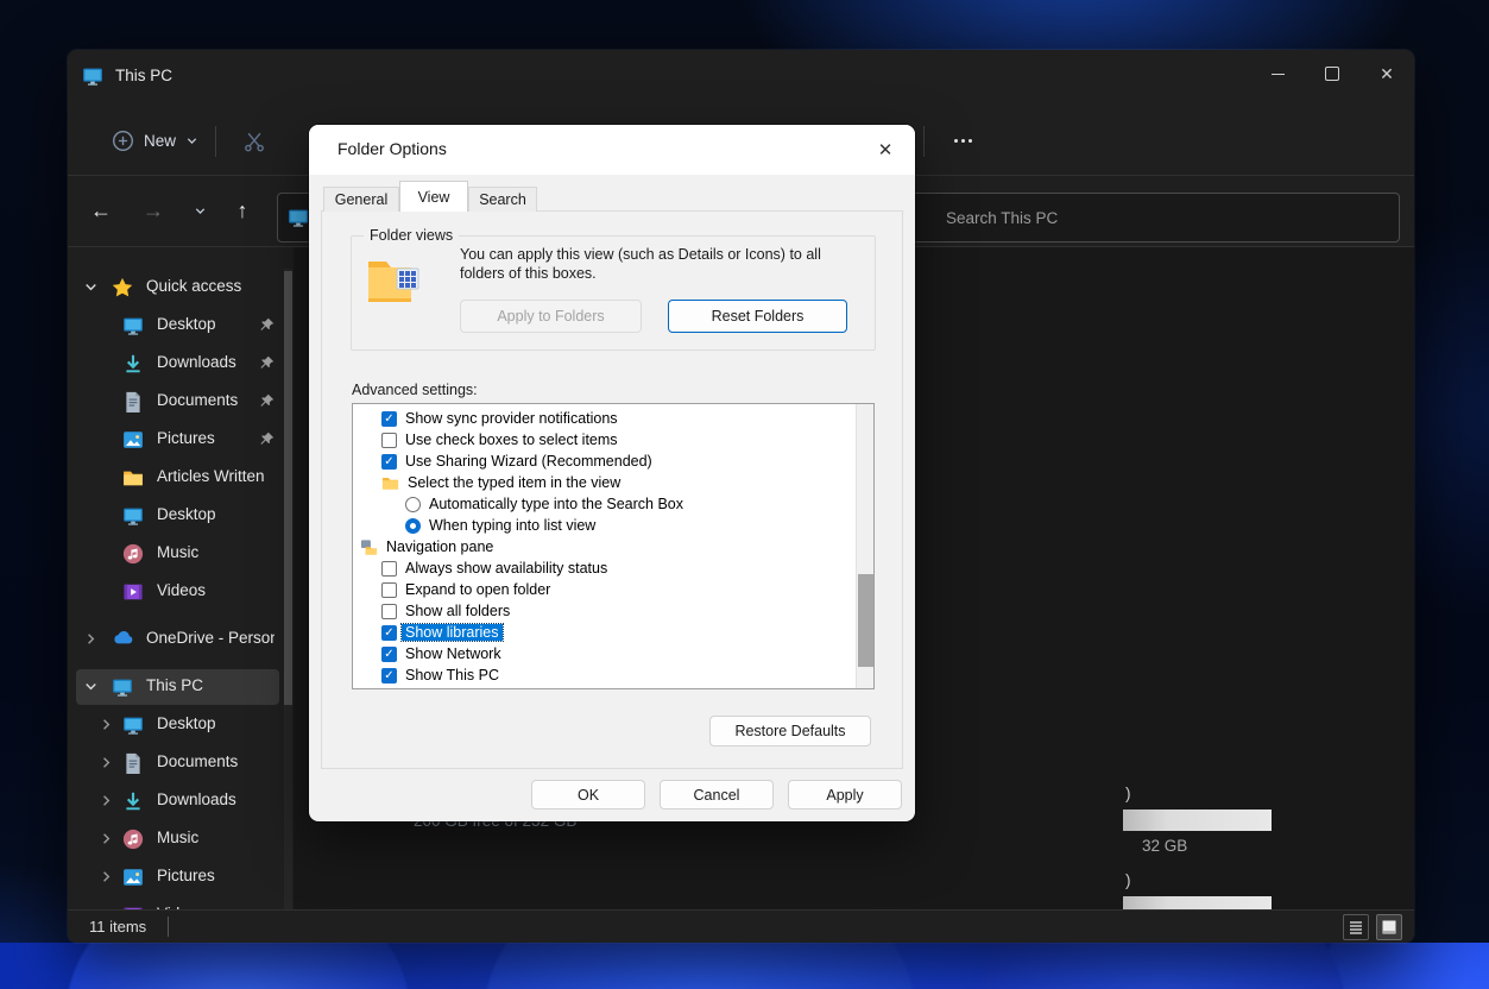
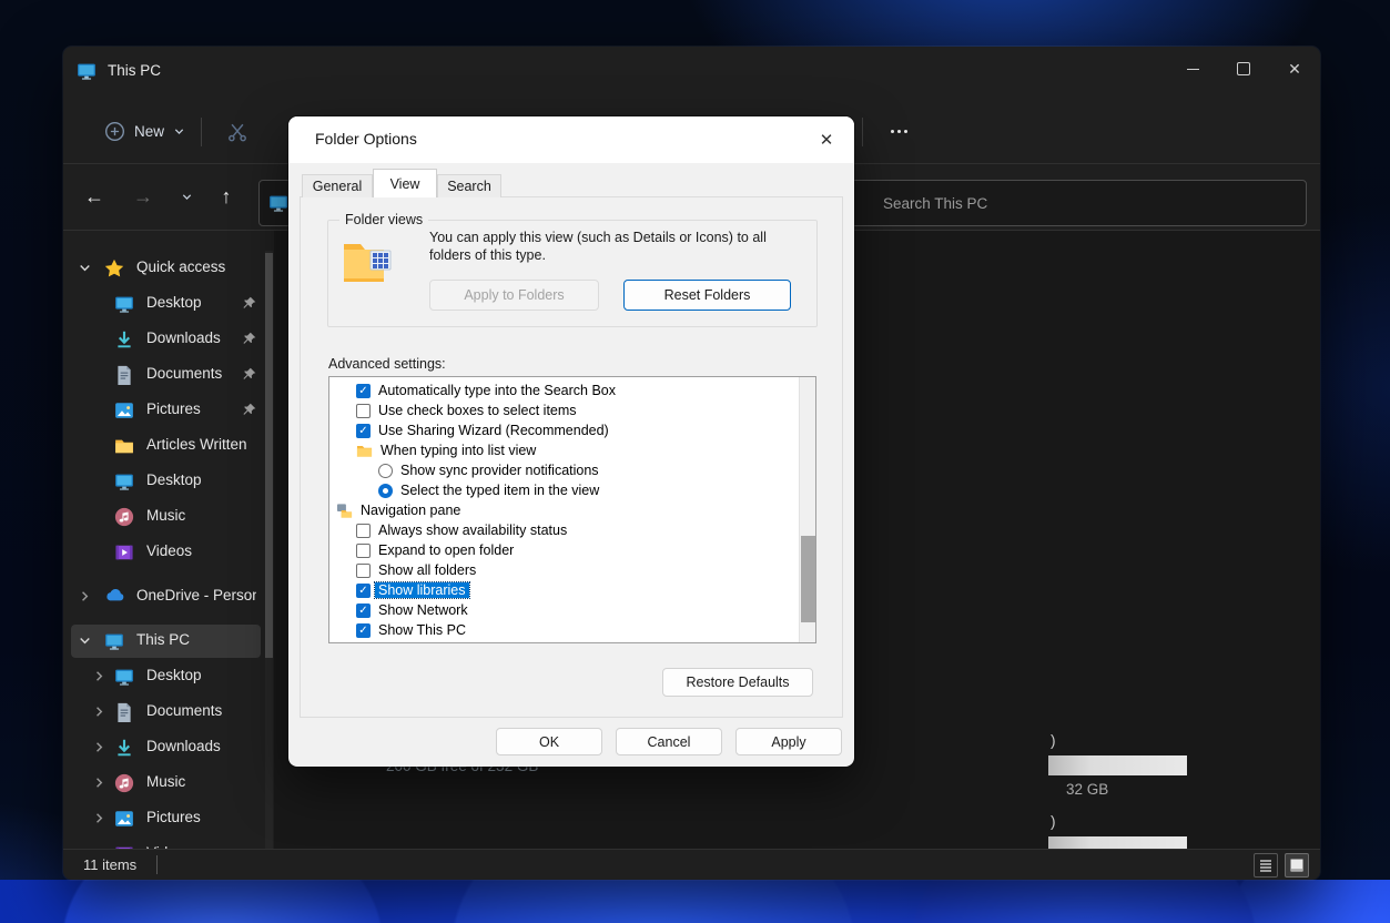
  This PC
  ✕
  New
  ←
  →
  ↑
  Search This PC
  Quick access
  Desktop
  Downloads
  Documents
  Pictures
  Articles Written
  Desktop
  Music
  Videos
  OneDrive - Perso
  This PC
  Desktop
  Documents
  Downloads
  Music
  Pictures
  )
  32 GB
  )
  11 items
  Folder Options
  ✕
  General
  View
  Search
  Folder views
- You can apply this view (such as Details or Icons) to all folders of this boxes.
+ You can apply this view (such as Details or Icons) to all folders of this type.
  Apply to Folders
  Reset Folders
  Advanced settings:
  ✓
- Show sync provider notifications
+ Automatically type into the Search Box
  Use check boxes to select items
  ✓
  Use Sharing Wizard (Recommended)
- Select the typed item in the view
+ When typing into list view
- Automatically type into the Search Box
+ Show sync provider notifications
- When typing into list view
+ Select the typed item in the view
  Navigation pane
  Always show availability status
  Expand to open folder
  Show all folders
  ✓
  Show libraries
  ✓
  Show Network
  ✓
  Show This PC
  Restore Defaults
  OK
  Cancel
  Apply
